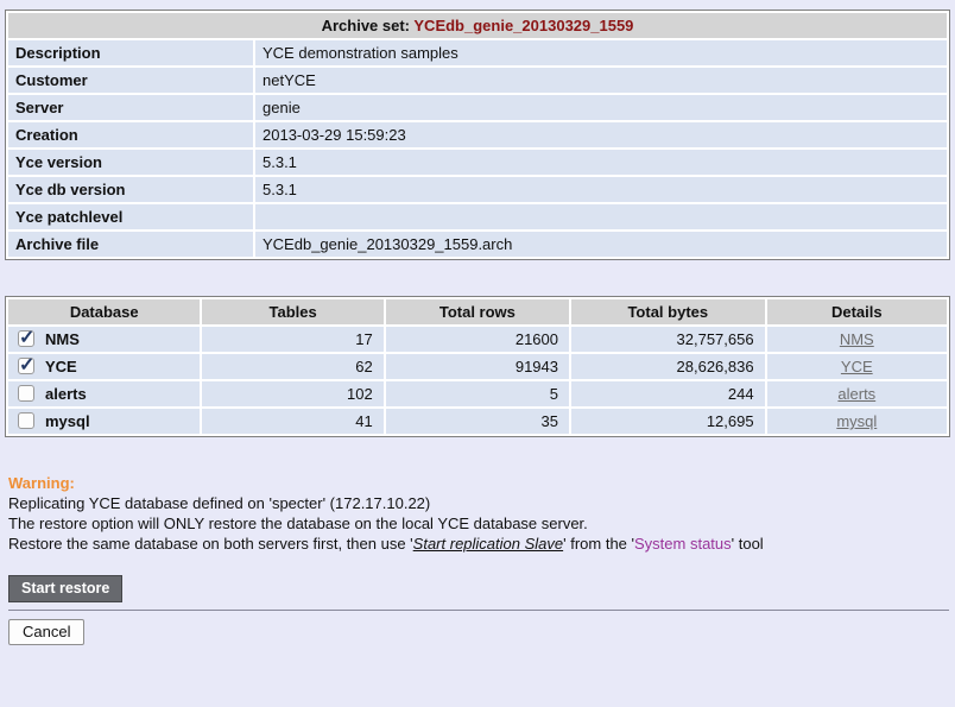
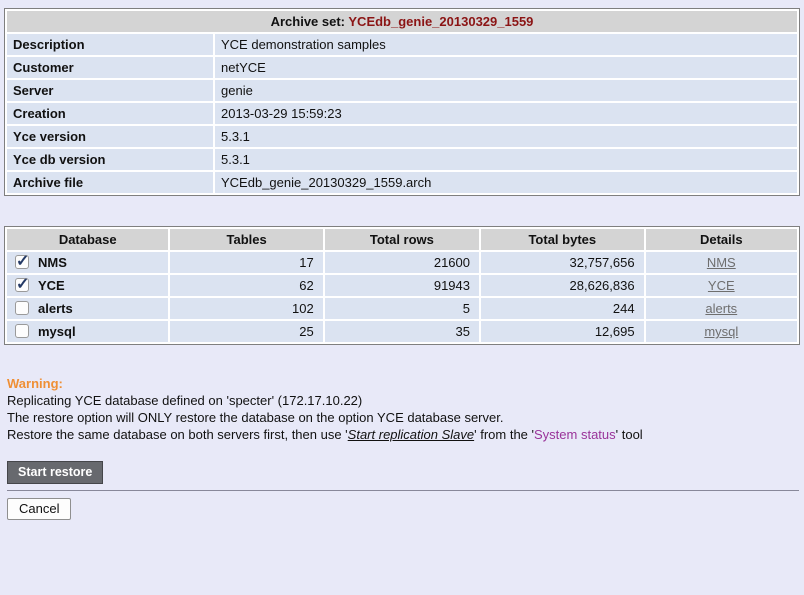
  Archive set: YCEdb_genie_20130329_1559
  Description	YCE demonstration samples
  Customer	netYCE
  Server	genie
  Creation	2013-03-29 15:59:23
  Yce version	5.3.1
  Yce db version	5.3.1
- Yce patchlevel
  Archive file	YCEdb_genie_20130329_1559.arch
  Database	Tables	Total rows	Total bytes	Details
  NMS	17	21600	32,757,656	NMS
  YCE	62	91943	28,626,836	YCE
  alerts	102	5	244	alerts
- mysql	41	35	12,695	mysql
+ mysql	25	35	12,695	mysql
  Warning:
  Replicating YCE database defined on 'specter' (172.17.10.22)
- The restore option will ONLY restore the database on the local YCE database server.
+ The restore option will ONLY restore the database on the option YCE database server.
  Restore the same database on both servers first, then use 'Start replication Slave' from the 'System status' tool
  Start restore
  Cancel
